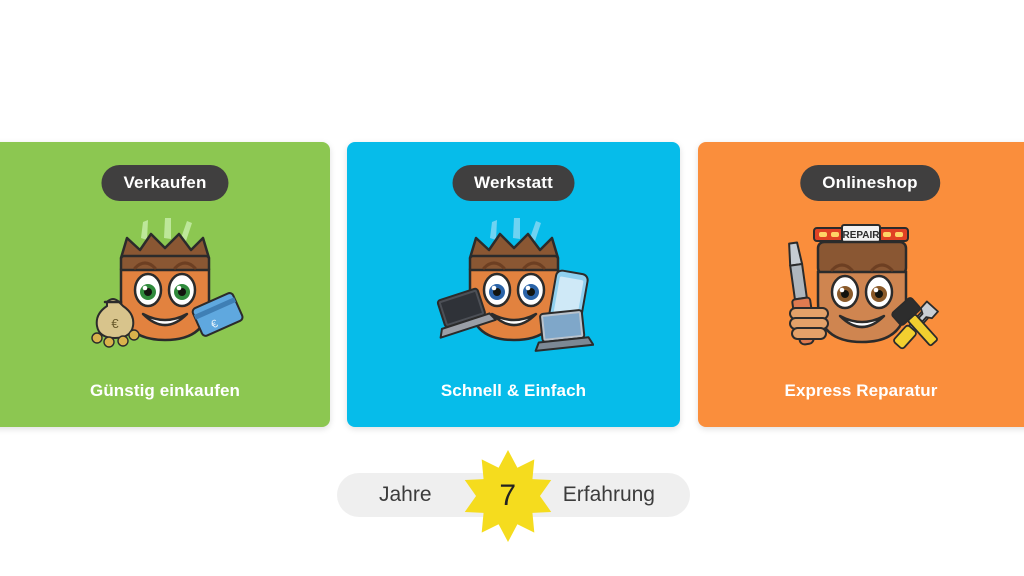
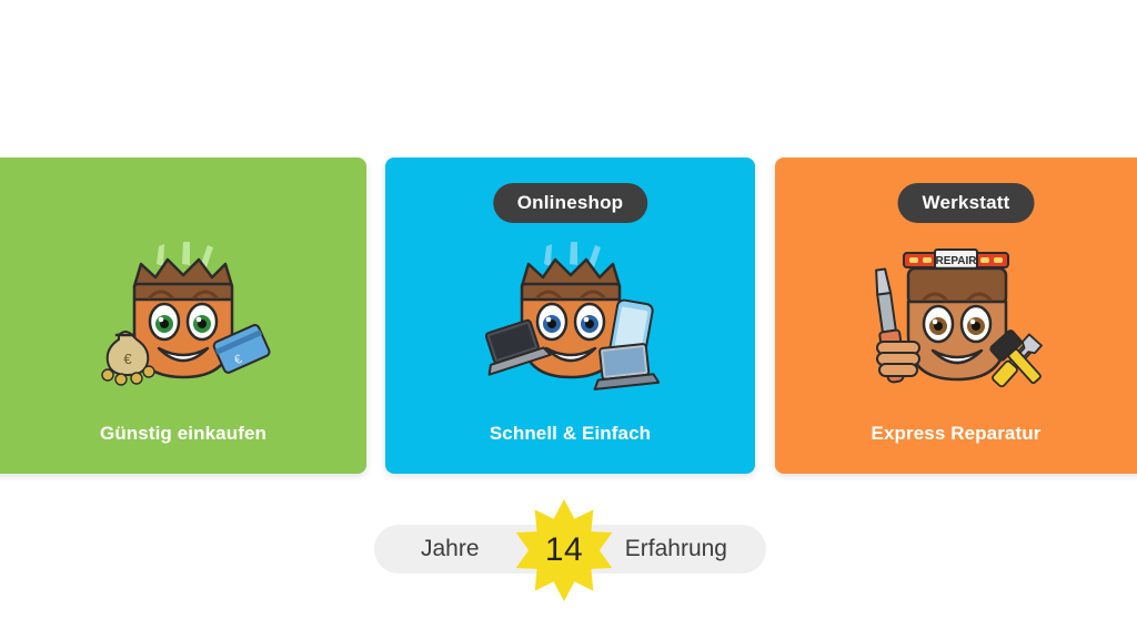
- Verkaufen
  €
  Günstig einkaufen
- Werkstatt
+ Onlineshop
  Schnell & Einfach
- Onlineshop
+ Werkstatt
  REPAIR
  Express Reparatur
  Jahre
  Erfahrung
- 7
+ 14
